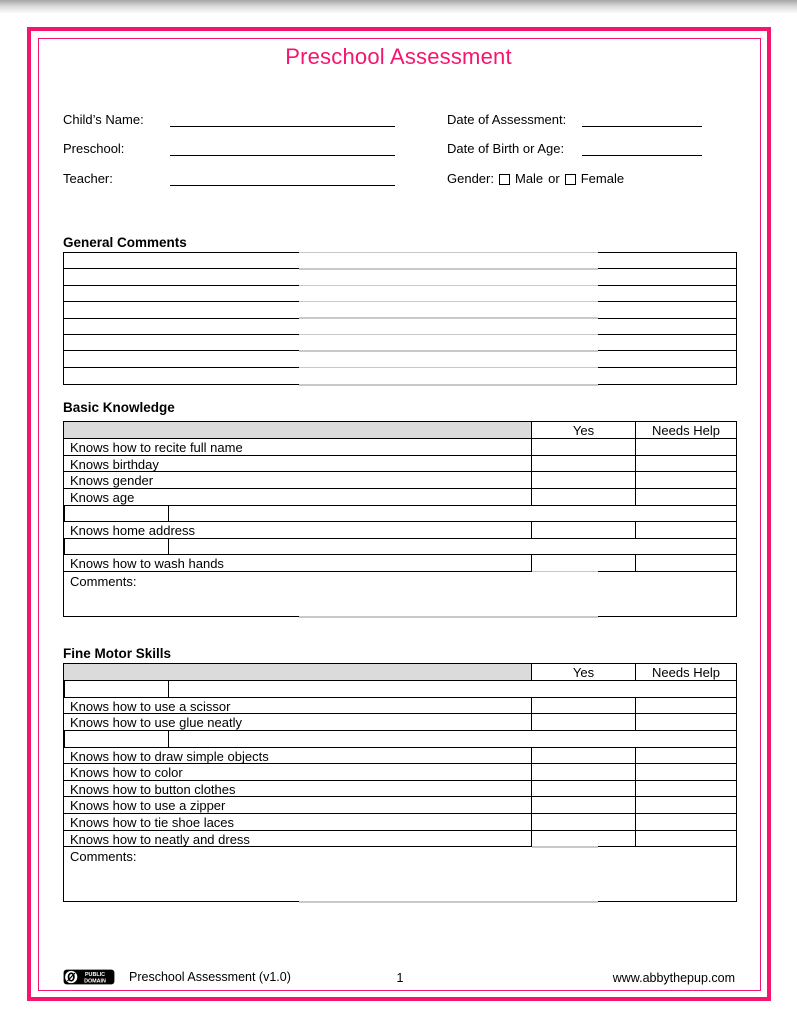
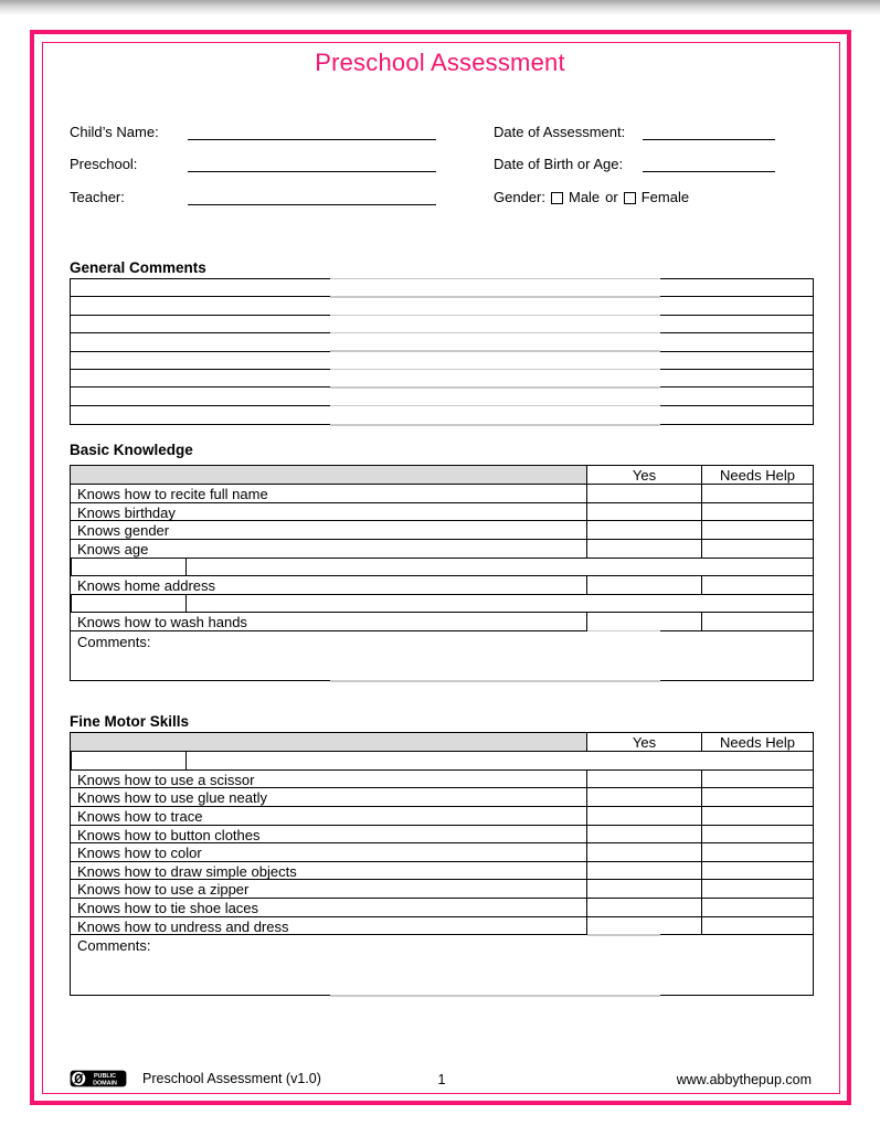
  Preschool Assessment
  Child’s Name:
  Date of Assessment:
  Preschool:
  Date of Birth or Age:
  Teacher:
  Gender:
  Male
  or
  Female
  General Comments
  Basic Knowledge
  Yes
  Needs Help
  Knows how to recite full name
  Knows birthday
  Knows gender
  Knows age
  Knows home address
  Knows how to wash hands
  Comments:
  Fine Motor Skills
  Yes
  Needs Help
  Knows how to use a scissor
  Knows how to use glue neatly
+ Knows how to trace
- Knows how to draw simple objects
+ Knows how to button clothes
  Knows how to color
- Knows how to button clothes
+ Knows how to draw simple objects
  Knows how to use a zipper
  Knows how to tie shoe laces
- Knows how to neatly and dress
+ Knows how to undress and dress
  Comments:
  Preschool Assessment (v1.0)
  1
  www.abbythepup.com
